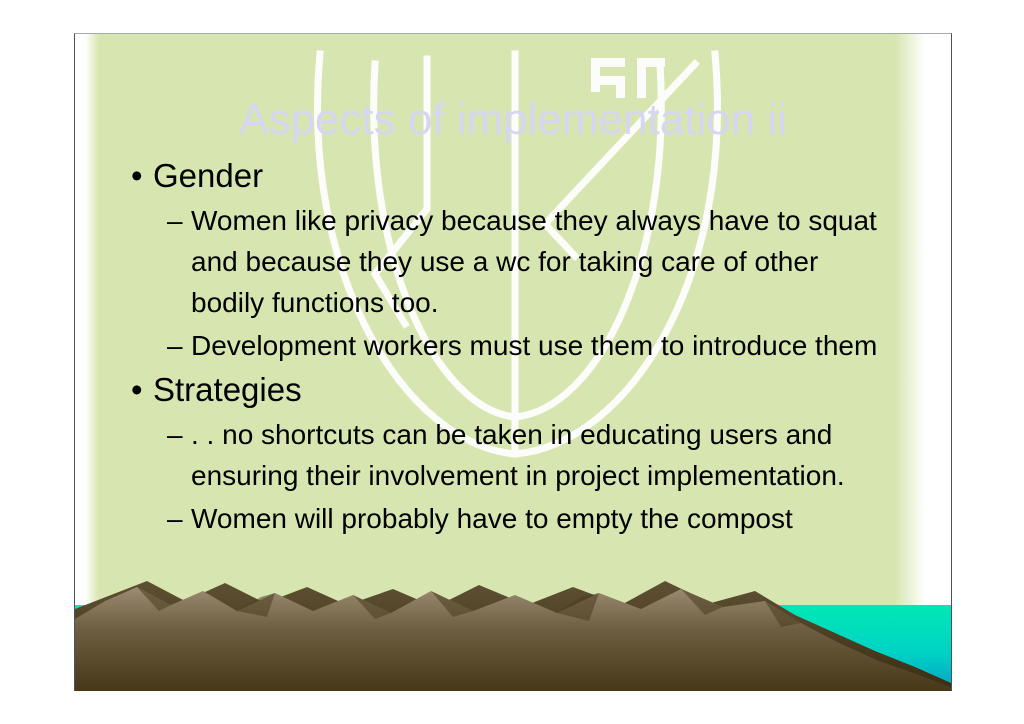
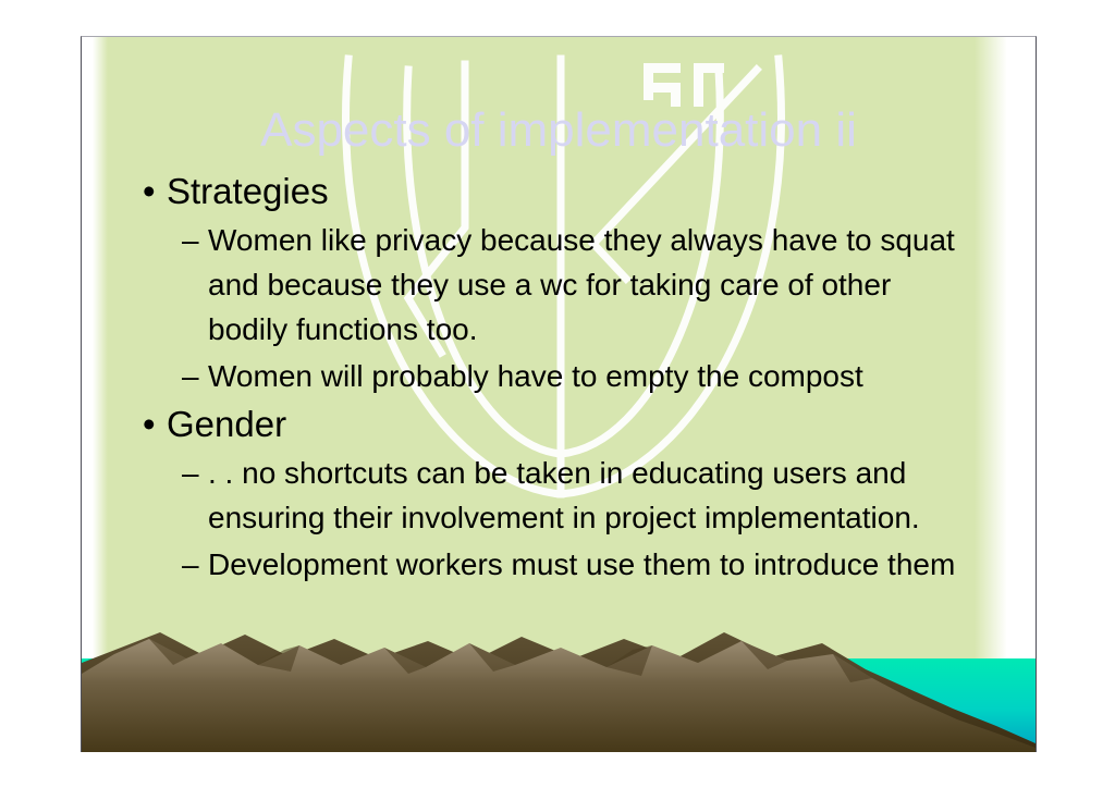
  Aspects of implementation ii
  •
- Gender
+ Strategies
  –
  Women like privacy because they always have to squat and because they use a wc for taking care of other bodily functions too.
  –
- Development workers must use them to introduce them
+ Women will probably have to empty the compost
  •
- Strategies
+ Gender
  –
  . . no shortcuts can be taken in educating users and ensuring their involvement in project implementation.
  –
- Women will probably have to empty the compost
+ Development workers must use them to introduce them
